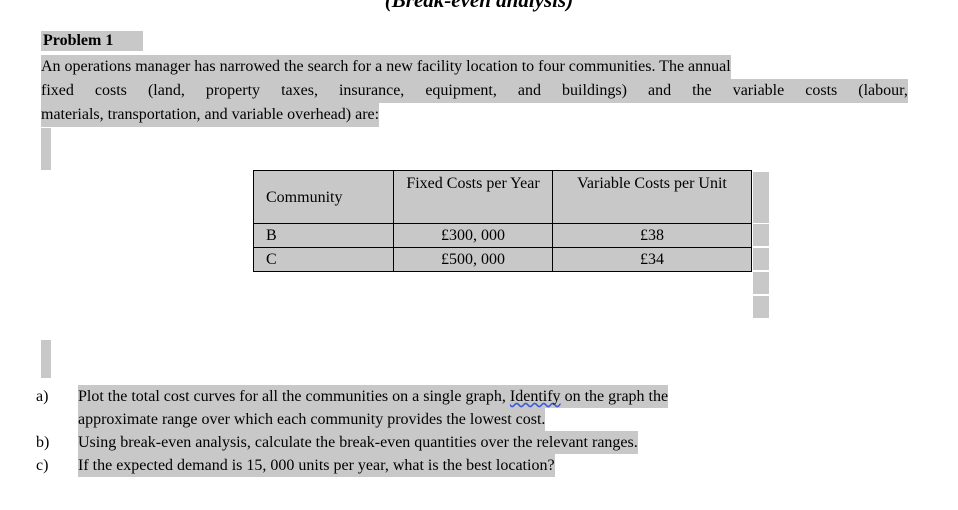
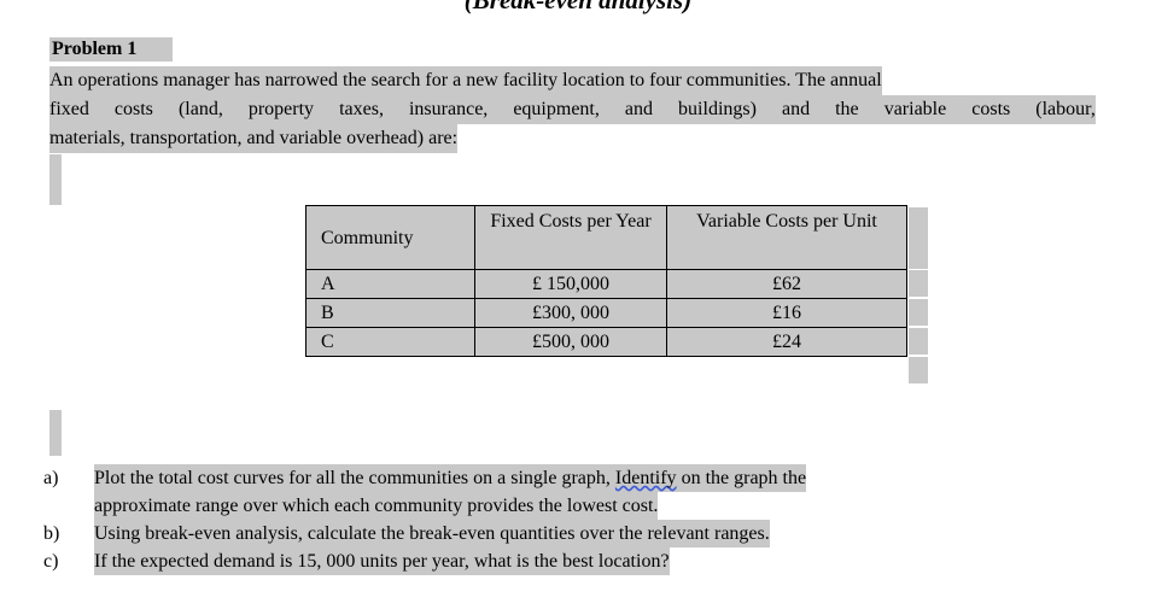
  (Break-even analysis)
  Problem 1
  An operations manager has narrowed the search for a new facility location to four communities. The annual
  fixed
  costs
  (land,
  property
  taxes,
  insurance,
  equipment,
  and
  buildings)
  and
  the
  variable
  costs
  (labour,
  materials, transportation, and variable overhead) are:
  Community	Fixed Costs per Year	Variable Costs per Unit
+ A	£ 150,000	£62
- B	£300, 000	£38
+ B	£300, 000	£16
- C	£500, 000	£34
+ C	£500, 000	£24
  a)
  Plot the total cost curves for all the communities on a single graph, Identify on the graph the
  approximate range over which each community provides the lowest cost.
  b)
  Using break-even analysis, calculate the break-even quantities over the relevant ranges.
  c)
  If the expected demand is 15, 000 units per year, what is the best location?
